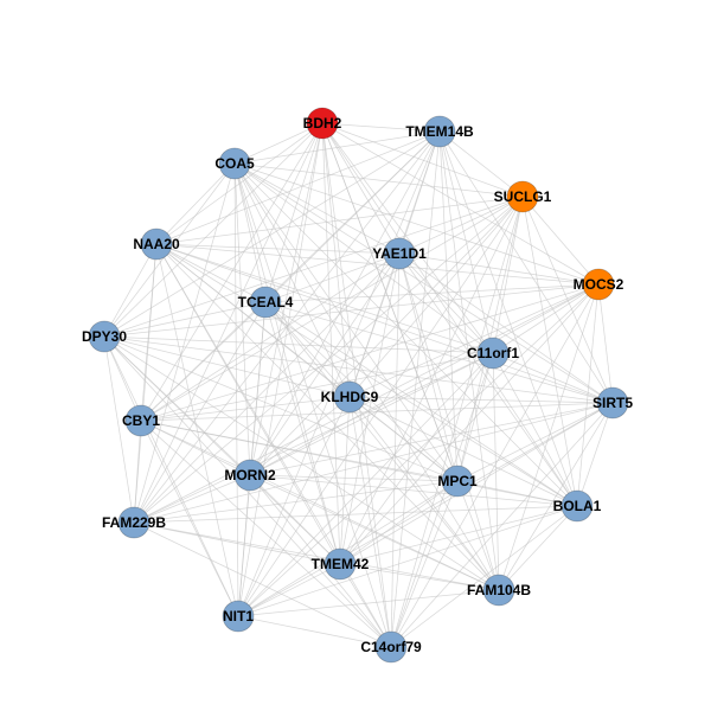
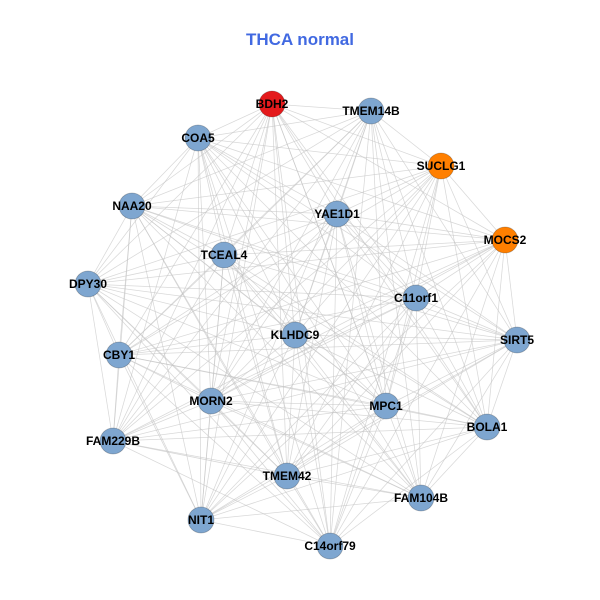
+ THCA normal
  BDH2
  TMEM14B
  COA5
  SUCLG1
  NAA20
  YAE1D1
  MOCS2
  TCEAL4
  DPY30
  C11orf1
  KLHDC9
  SIRT5
  CBY1
  MORN2
  MPC1
  BOLA1
  FAM229B
  TMEM42
  FAM104B
  NIT1
  C14orf79
